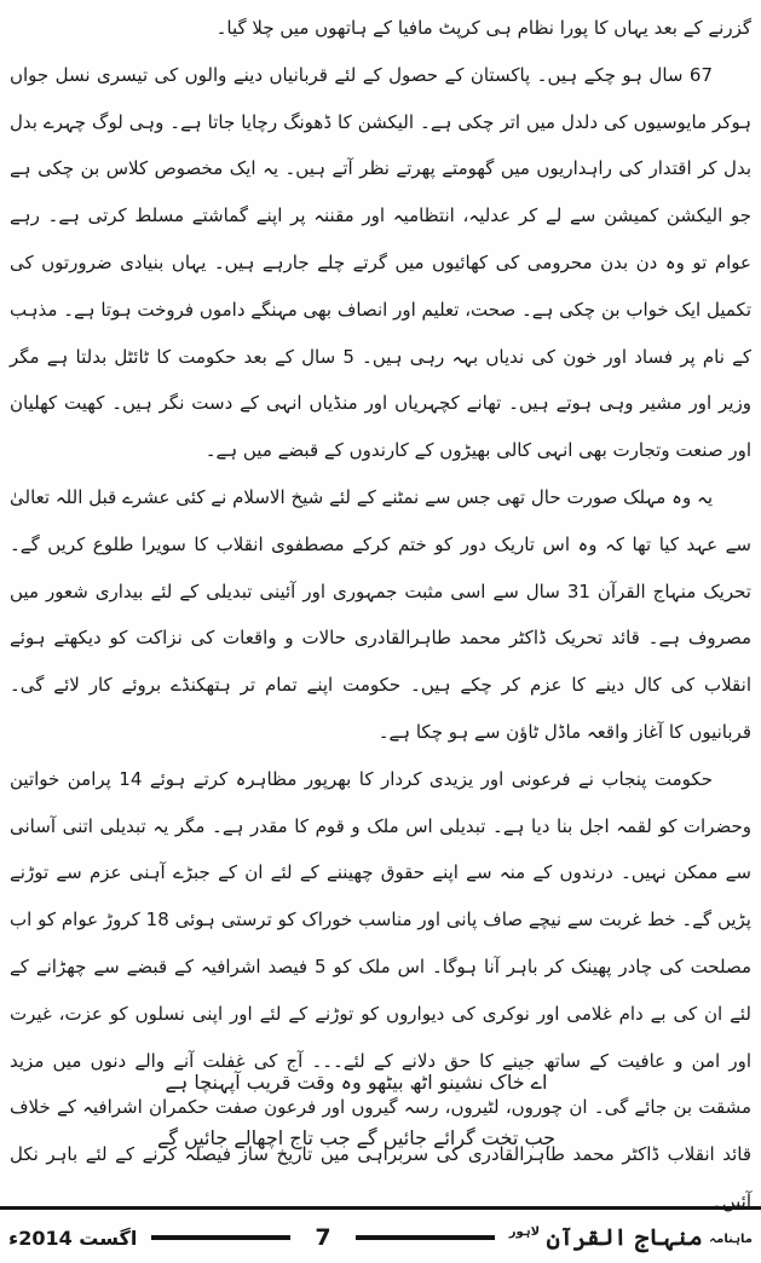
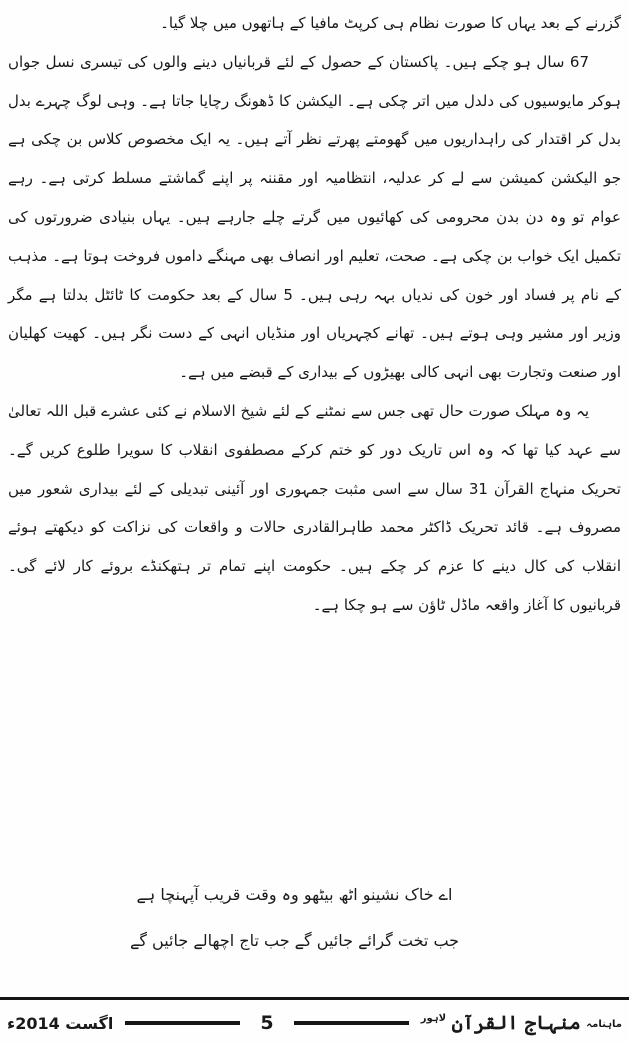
- گزرنے کے بعد یہاں کا پورا نظام ہی کرپٹ مافیا کے ہاتھوں میں چلا گیا۔
+ گزرنے کے بعد یہاں کا صورت نظام ہی کرپٹ مافیا کے ہاتھوں میں چلا گیا۔
- 67 سال ہو چکے ہیں۔ پاکستان کے حصول کے لئے قربانیاں دینے والوں کی تیسری نسل جواں ہوکر مایوسیوں کی دلدل میں اتر چکی ہے۔ الیکشن کا ڈھونگ رچایا جاتا ہے۔ وہی لوگ چہرے بدل بدل کر اقتدار کی راہداریوں میں گھومتے پھرتے نظر آتے ہیں۔ یہ ایک مخصوص کلاس بن چکی ہے جو الیکشن کمیشن سے لے کر عدلیہ، انتظامیہ اور مقننہ پر اپنے گماشتے مسلط کرتی ہے۔ رہے عوام تو وہ دن بدن محرومی کی کھائیوں میں گرتے چلے جارہے ہیں۔ یہاں بنیادی ضرورتوں کی تکمیل ایک خواب بن چکی ہے۔ صحت، تعلیم اور انصاف بھی مہنگے داموں فروخت ہوتا ہے۔ مذہب کے نام پر فساد اور خون کی ندیاں بہہ رہی ہیں۔ 5 سال کے بعد حکومت کا ٹائٹل بدلتا ہے مگر وزیر اور مشیر وہی ہوتے ہیں۔ تھانے کچہریاں اور منڈیاں انہی کے دست نگر ہیں۔ کھیت کھلیان اور صنعت وتجارت بھی انہی کالی بھیڑوں کے کارندوں کے قبضے میں ہے۔
+ 67 سال ہو چکے ہیں۔ پاکستان کے حصول کے لئے قربانیاں دینے والوں کی تیسری نسل جواں ہوکر مایوسیوں کی دلدل میں اتر چکی ہے۔ الیکشن کا ڈھونگ رچایا جاتا ہے۔ وہی لوگ چہرے بدل بدل کر اقتدار کی راہداریوں میں گھومتے پھرتے نظر آتے ہیں۔ یہ ایک مخصوص کلاس بن چکی ہے جو الیکشن کمیشن سے لے کر عدلیہ، انتظامیہ اور مقننہ پر اپنے گماشتے مسلط کرتی ہے۔ رہے عوام تو وہ دن بدن محرومی کی کھائیوں میں گرتے چلے جارہے ہیں۔ یہاں بنیادی ضرورتوں کی تکمیل ایک خواب بن چکی ہے۔ صحت، تعلیم اور انصاف بھی مہنگے داموں فروخت ہوتا ہے۔ مذہب کے نام پر فساد اور خون کی ندیاں بہہ رہی ہیں۔ 5 سال کے بعد حکومت کا ٹائٹل بدلتا ہے مگر وزیر اور مشیر وہی ہوتے ہیں۔ تھانے کچہریاں اور منڈیاں انہی کے دست نگر ہیں۔ کھیت کھلیان اور صنعت وتجارت بھی انہی کالی بھیڑوں کے بیداری کے قبضے میں ہے۔
  یہ وہ مہلک صورت حال تھی جس سے نمٹنے کے لئے شیخ الاسلام نے کئی عشرے قبل اللہ تعالیٰ سے عہد کیا تھا کہ وہ اس تاریک دور کو ختم کرکے مصطفوی انقلاب کا سویرا طلوع کریں گے۔ تحریک منہاج القرآن 31 سال سے اسی مثبت جمہوری اور آئینی تبدیلی کے لئے بیداری شعور میں مصروف ہے۔ قائد تحریک ڈاکٹر محمد طاہرالقادری حالات و واقعات کی نزاکت کو دیکھتے ہوئے انقلاب کی کال دینے کا عزم کر چکے ہیں۔ حکومت اپنے تمام تر ہتھکنڈے بروئے کار لائے گی۔ قربانیوں کا آغاز واقعہ ماڈل ٹاؤن سے ہو چکا ہے۔
- حکومت پنجاب نے فرعونی اور یزیدی کردار کا بھرپور مظاہرہ کرتے ہوئے 14 پرامن خواتین وحضرات کو لقمہ اجل بنا دیا ہے۔ تبدیلی اس ملک و قوم کا مقدر ہے۔ مگر یہ تبدیلی اتنی آسانی سے ممکن نہیں۔ درندوں کے منہ سے اپنے حقوق چھیننے کے لئے ان کے جبڑے آہنی عزم سے توڑنے پڑیں گے۔ خط غربت سے نیچے صاف پانی اور مناسب خوراک کو ترستی ہوئی 18 کروڑ عوام کو اب مصلحت کی چادر پھینک کر باہر آنا ہوگا۔ اس ملک کو 5 فیصد اشرافیہ کے قبضے سے چھڑانے کے لئے ان کی بے دام غلامی اور نوکری کی دیواروں کو توڑنے کے لئے اور اپنی نسلوں کو عزت، غیرت اور امن و عافیت کے ساتھ جینے کا حق دلانے کے لئے۔۔۔ آج کی غفلت آنے والے دنوں میں مزید مشقت بن جائے گی۔ ان چوروں، لٹیروں، رسہ گیروں اور فرعون صفت حکمران اشرافیہ کے خلاف قائد انقلاب ڈاکٹر محمد طاہرالقادری کی سربراہی میں تاریخ ساز فیصلہ کرنے کے لئے باہر نکل آئیں۔
  اے خاک نشینو اٹھ بیٹھو وہ وقت قریب آپہنچا ہے
  جب تخت گرائے جائیں گے جب تاج اچھالے جائیں گے
  ماہنامہ منہاج القرآن لاہور
- 7
+ 5
  اگست 2014ء
